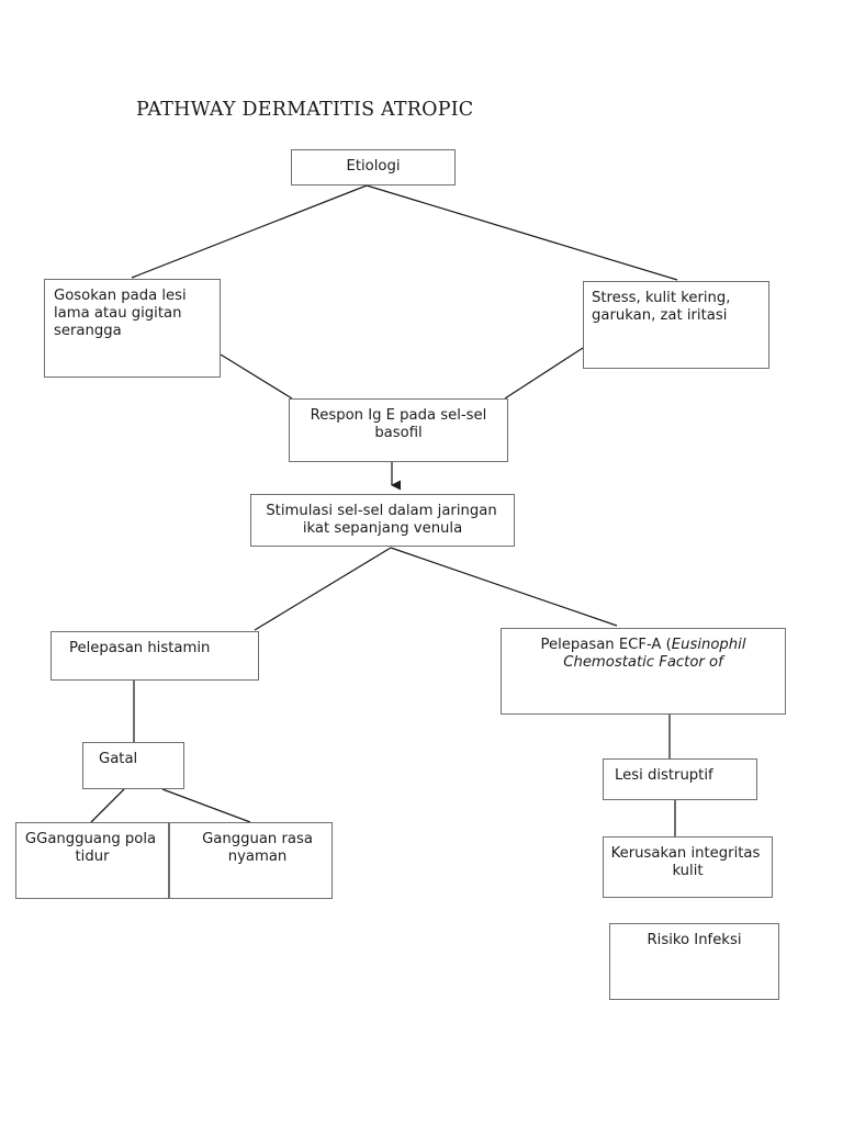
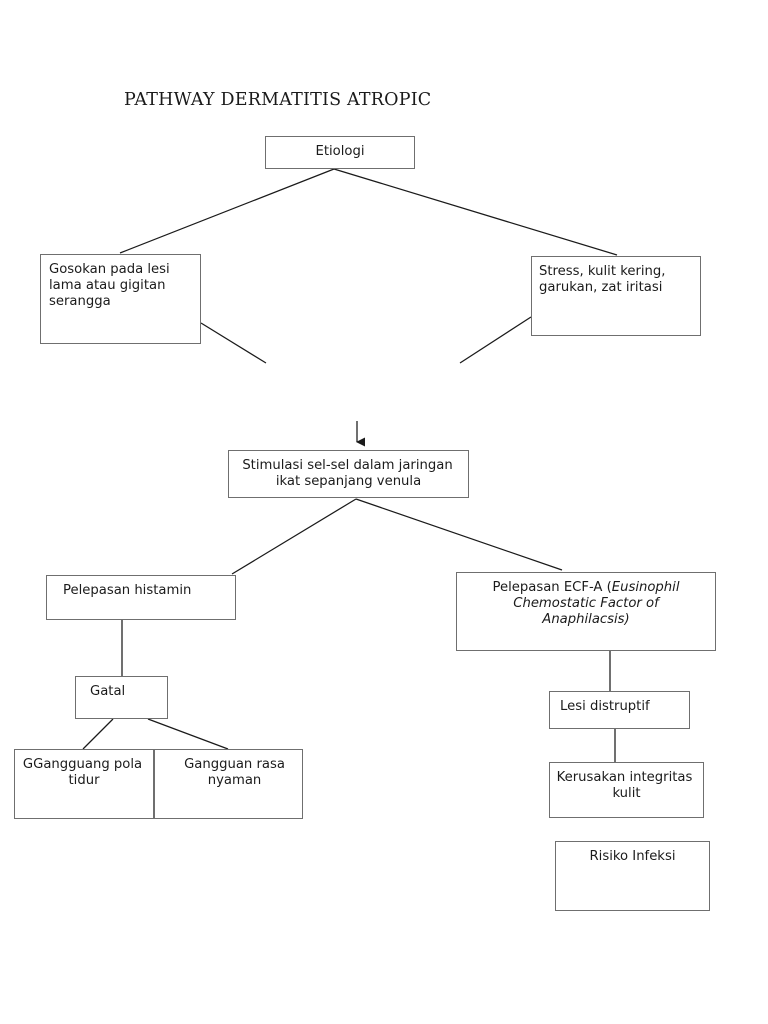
  PATHWAY DERMATITIS ATROPIC
  Etiologi
  Gosokan pada lesi
  lama atau gigitan
  serangga
  Stress, kulit kering,
  garukan, zat iritasi
- Respon Ig E pada sel-sel
- basofil
  Stimulasi sel-sel dalam jaringan
  ikat sepanjang venula
  Pelepasan histamin
  Pelepasan ECF-A (Eusinophil
  Chemostatic Factor of
+ Anaphilacsis)
  Gatal
  GGangguang pola
  tidur
  Gangguan rasa
  nyaman
  Lesi distruptif
  Kerusakan integritas
  kulit
  Risiko Infeksi
